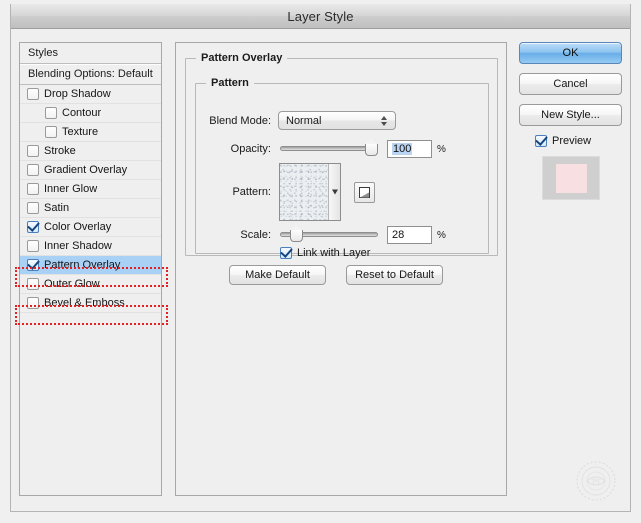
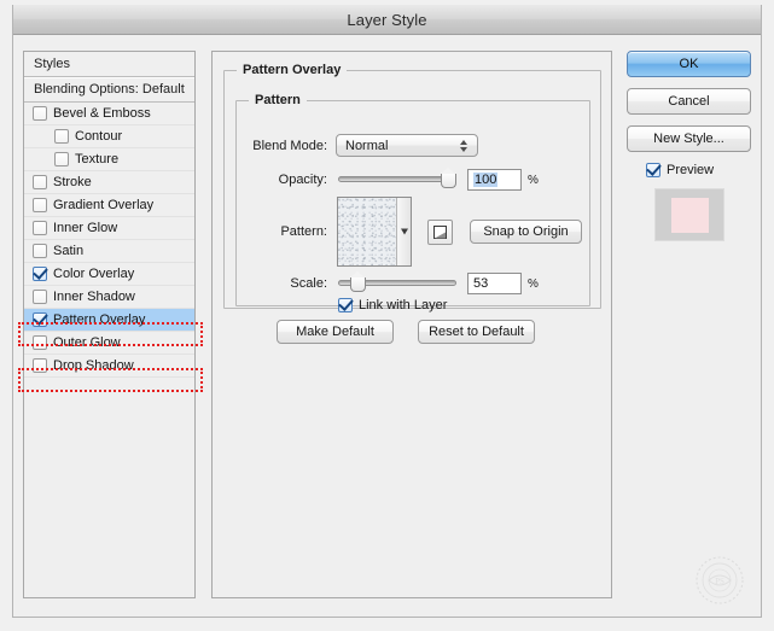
  Layer Style
  Styles
  Blending Options: Default
- Drop Shadow
+ Bevel & Emboss
  Contour
  Texture
  Stroke
  Gradient Overlay
  Inner Glow
  Satin
  Color Overlay
  Inner Shadow
  Pattern Overlay
  Outer Glow
- Bevel & Emboss
+ Drop Shadow
  Pattern Overlay
  Pattern
  Blend Mode:
  Normal
  Opacity:
  100
  %
  Pattern:
+ Snap to Origin
  Scale:
- 28
+ 53
  %
  Link with Layer
  Make Default
  Reset to Default
  OK
  Cancel
  New Style...
  Preview
